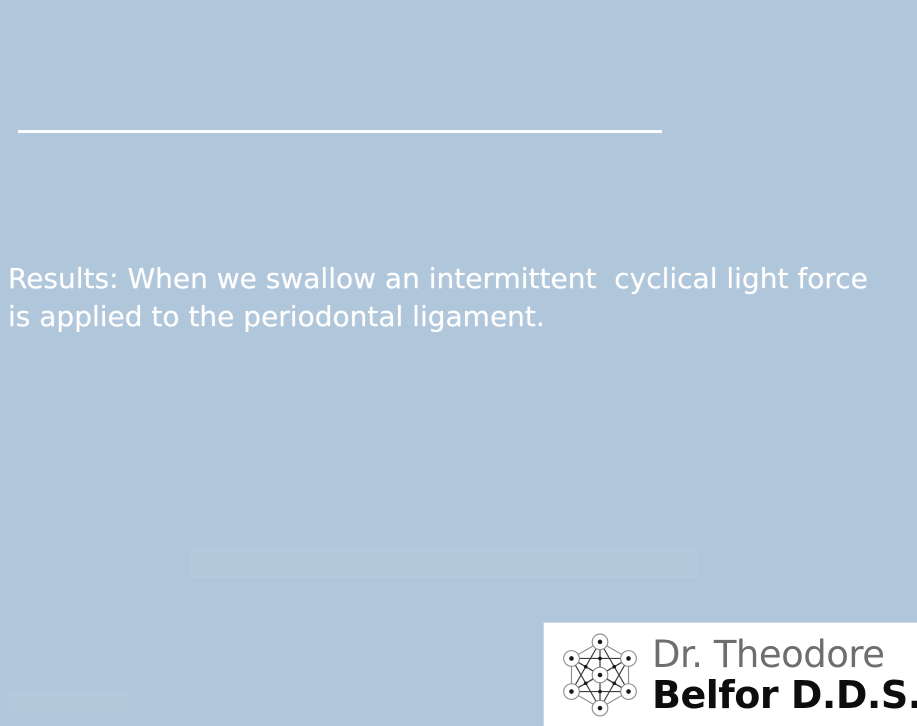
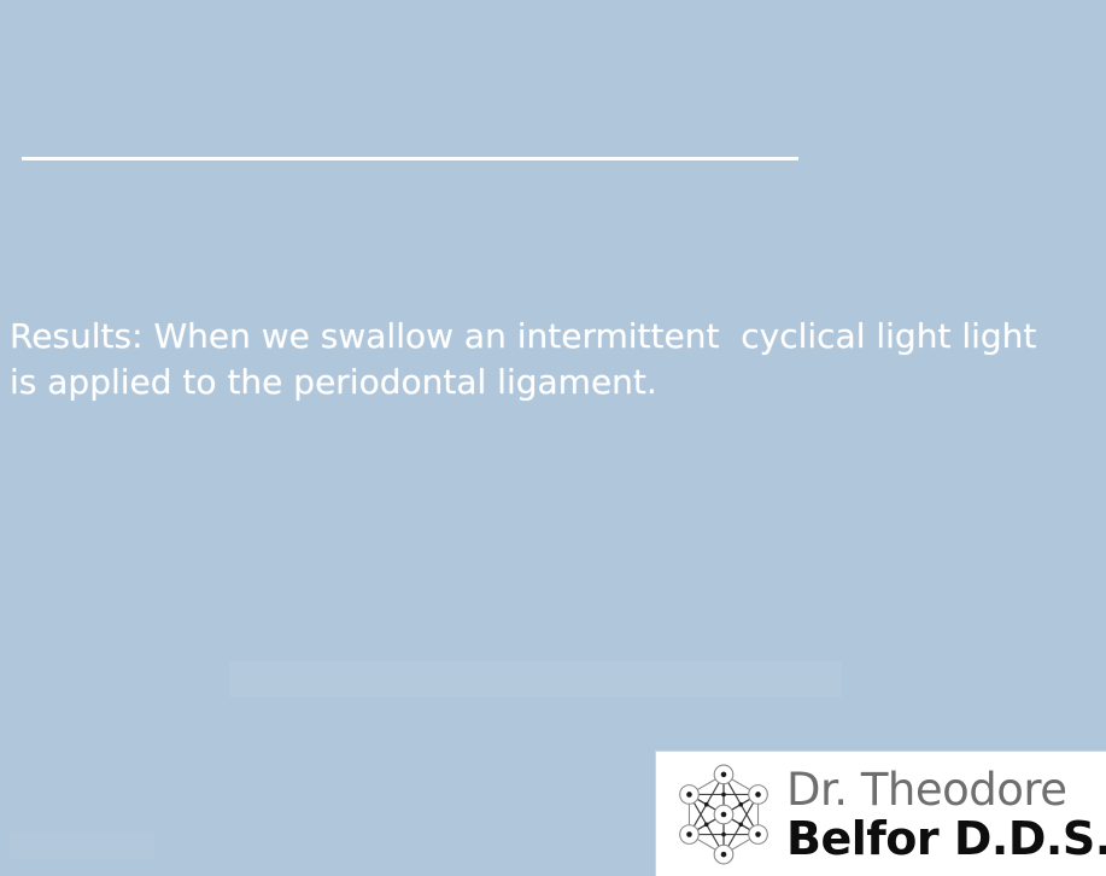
- Results: When we swallow an intermittent cyclical light force is applied to the periodontal ligament.
+ Results: When we swallow an intermittent cyclical light light is applied to the periodontal ligament.
  Dr. Theodore
  Belfor D.D.S.
